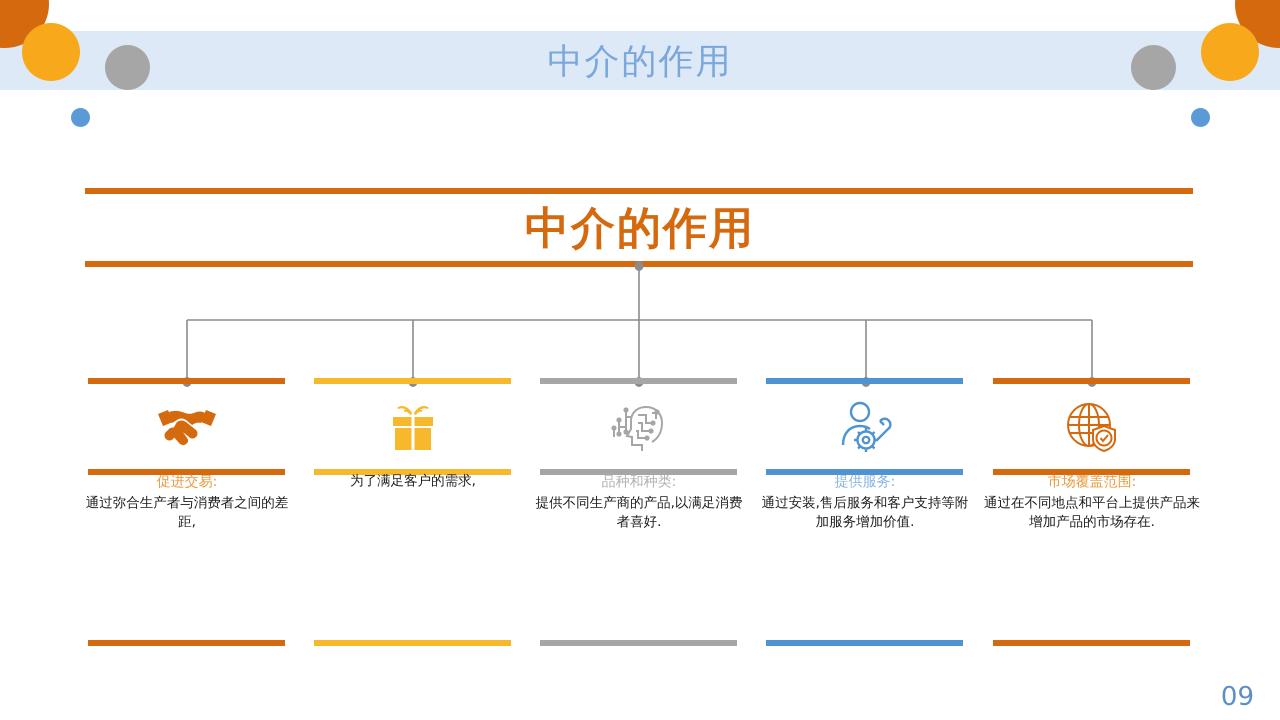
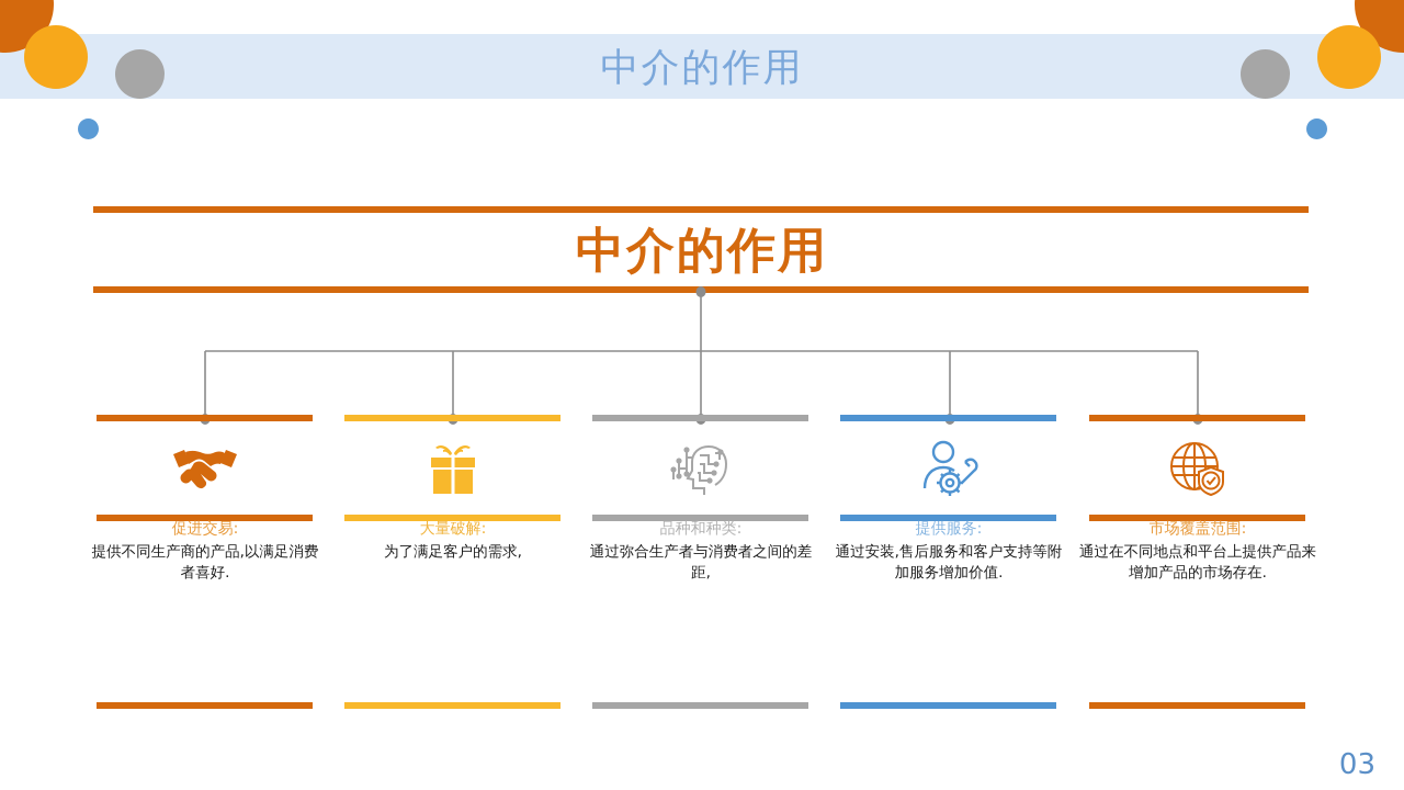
  中介的作用
  中介的作用
  促进交易:
- 通过弥合生产者与消费者之间的差距,
+ 提供不同生产商的产品,以满足消费者喜好.
+ 大量破解:
  为了满足客户的需求,
  品种和种类:
- 提供不同生产商的产品,以满足消费者喜好.
+ 通过弥合生产者与消费者之间的差距,
  提供服务:
  通过安装,售后服务和客户支持等附加服务增加价值.
  市场覆盖范围:
  通过在不同地点和平台上提供产品来增加产品的市场存在.
- 09
+ 03
